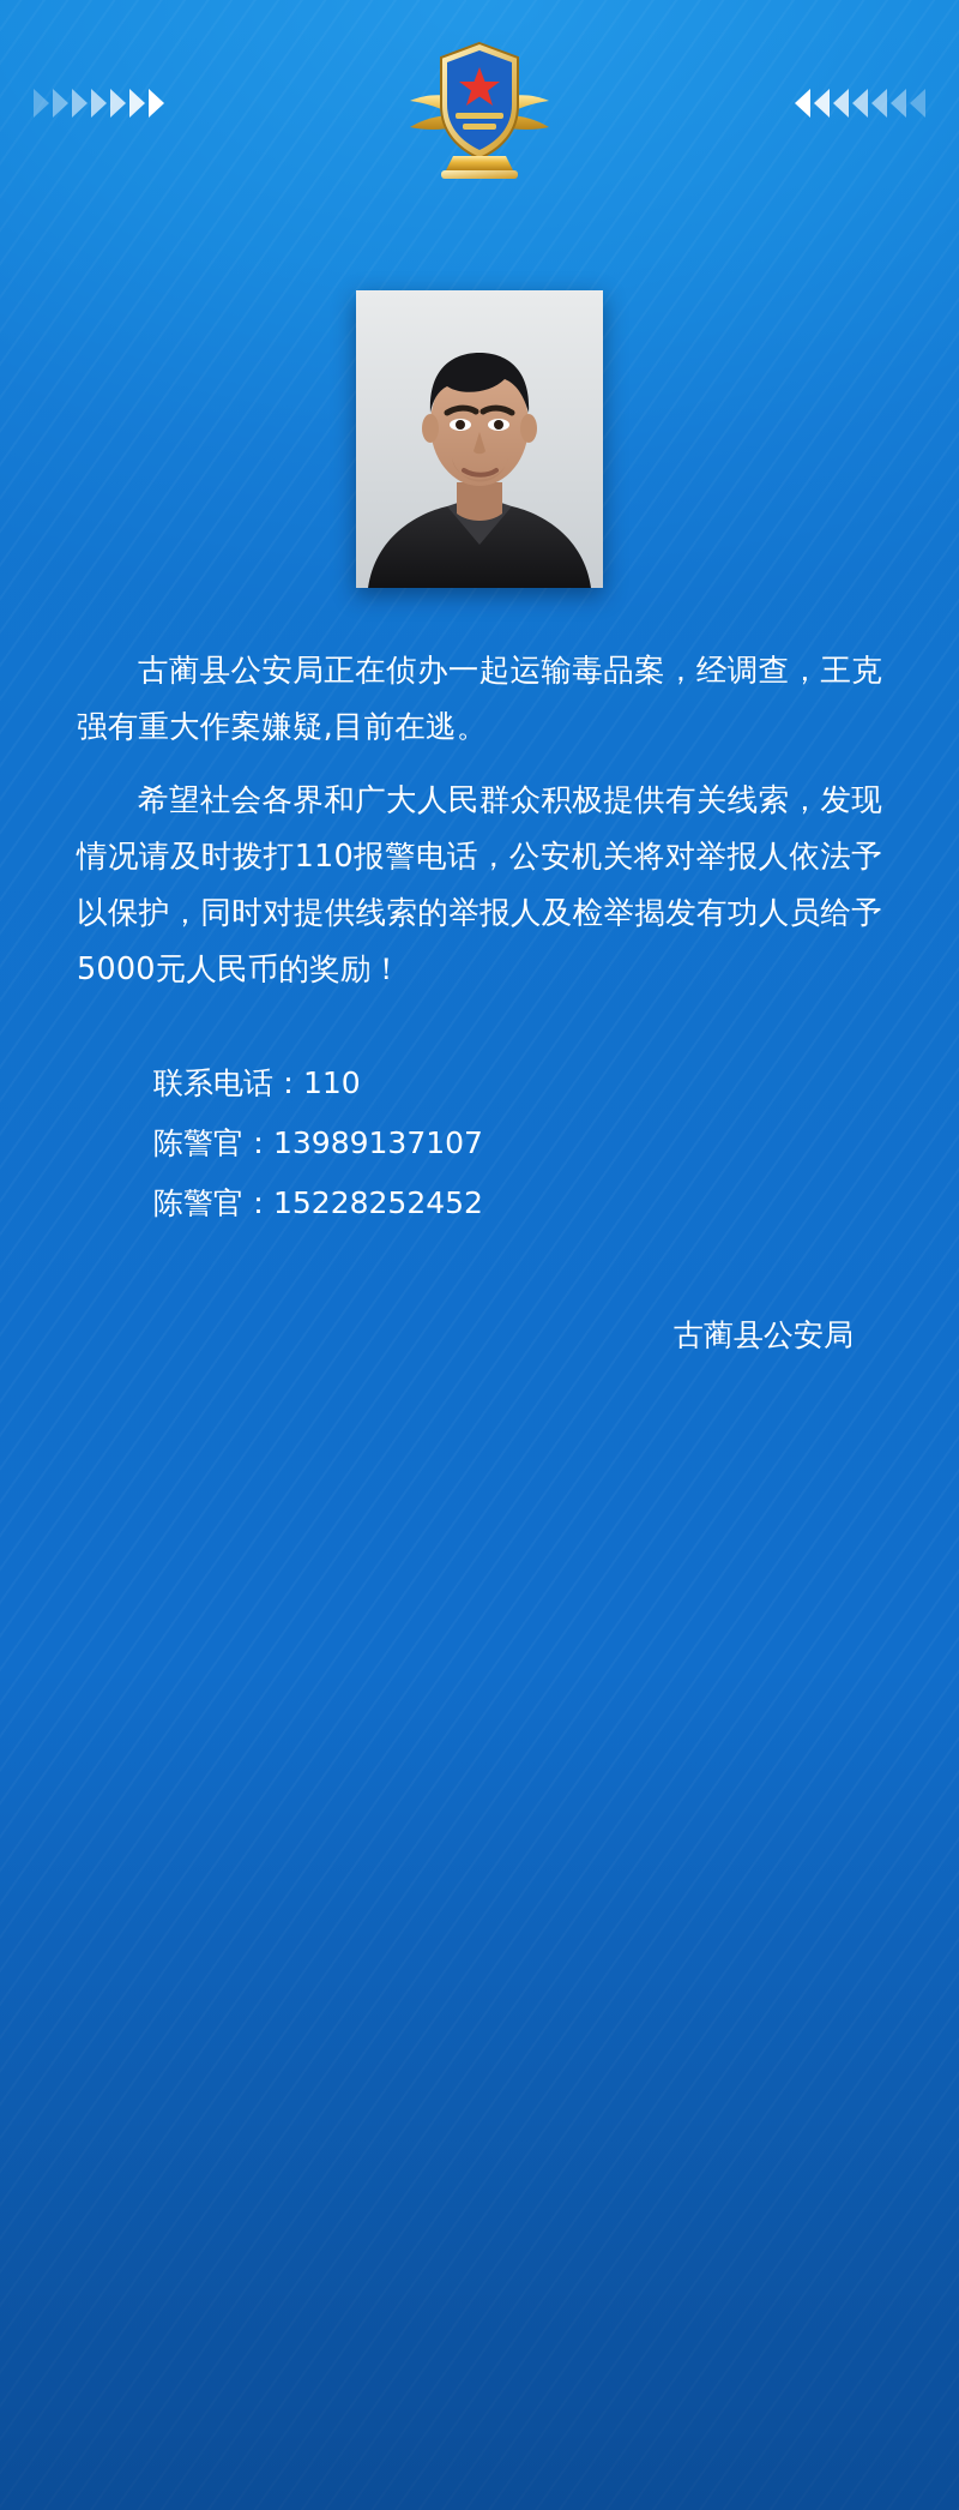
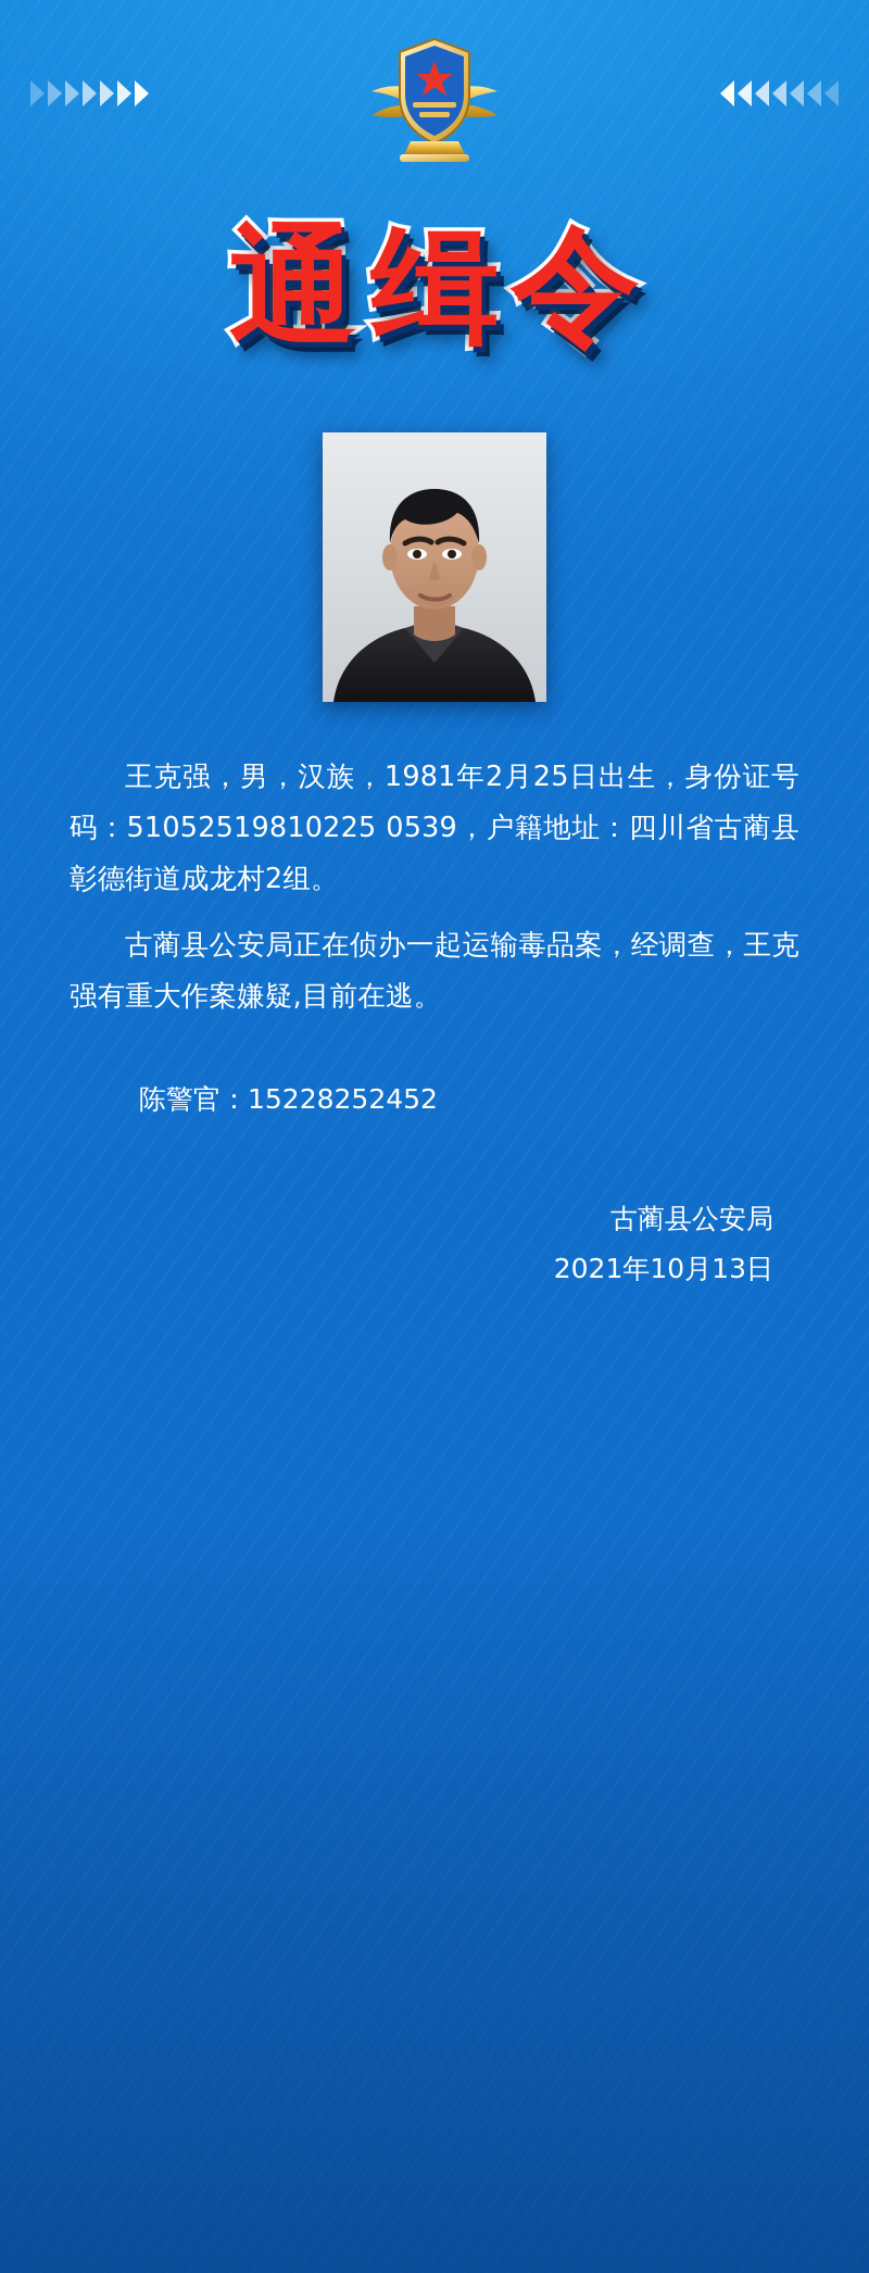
+ 通缉令
+ 王克强，男，汉族，1981年2月25日出生，身份证号码：51052519810225 0539，户籍地址：四川省古蔺县彰德街道成龙村2组。
  古蔺县公安局正在侦办一起运输毒品案，经调查，王克强有重大作案嫌疑,目前在逃。
- 希望社会各界和广大人民群众积极提供有关线索，发现情况请及时拨打110报警电话，公安机关将对举报人依法予以保护，同时对提供线索的举报人及检举揭发有功人员给予5000元人民币的奖励！
- 联系电话：110
- 陈警官：13989137107
  陈警官：15228252452
  古蔺县公安局
+ 2021年10月13日
